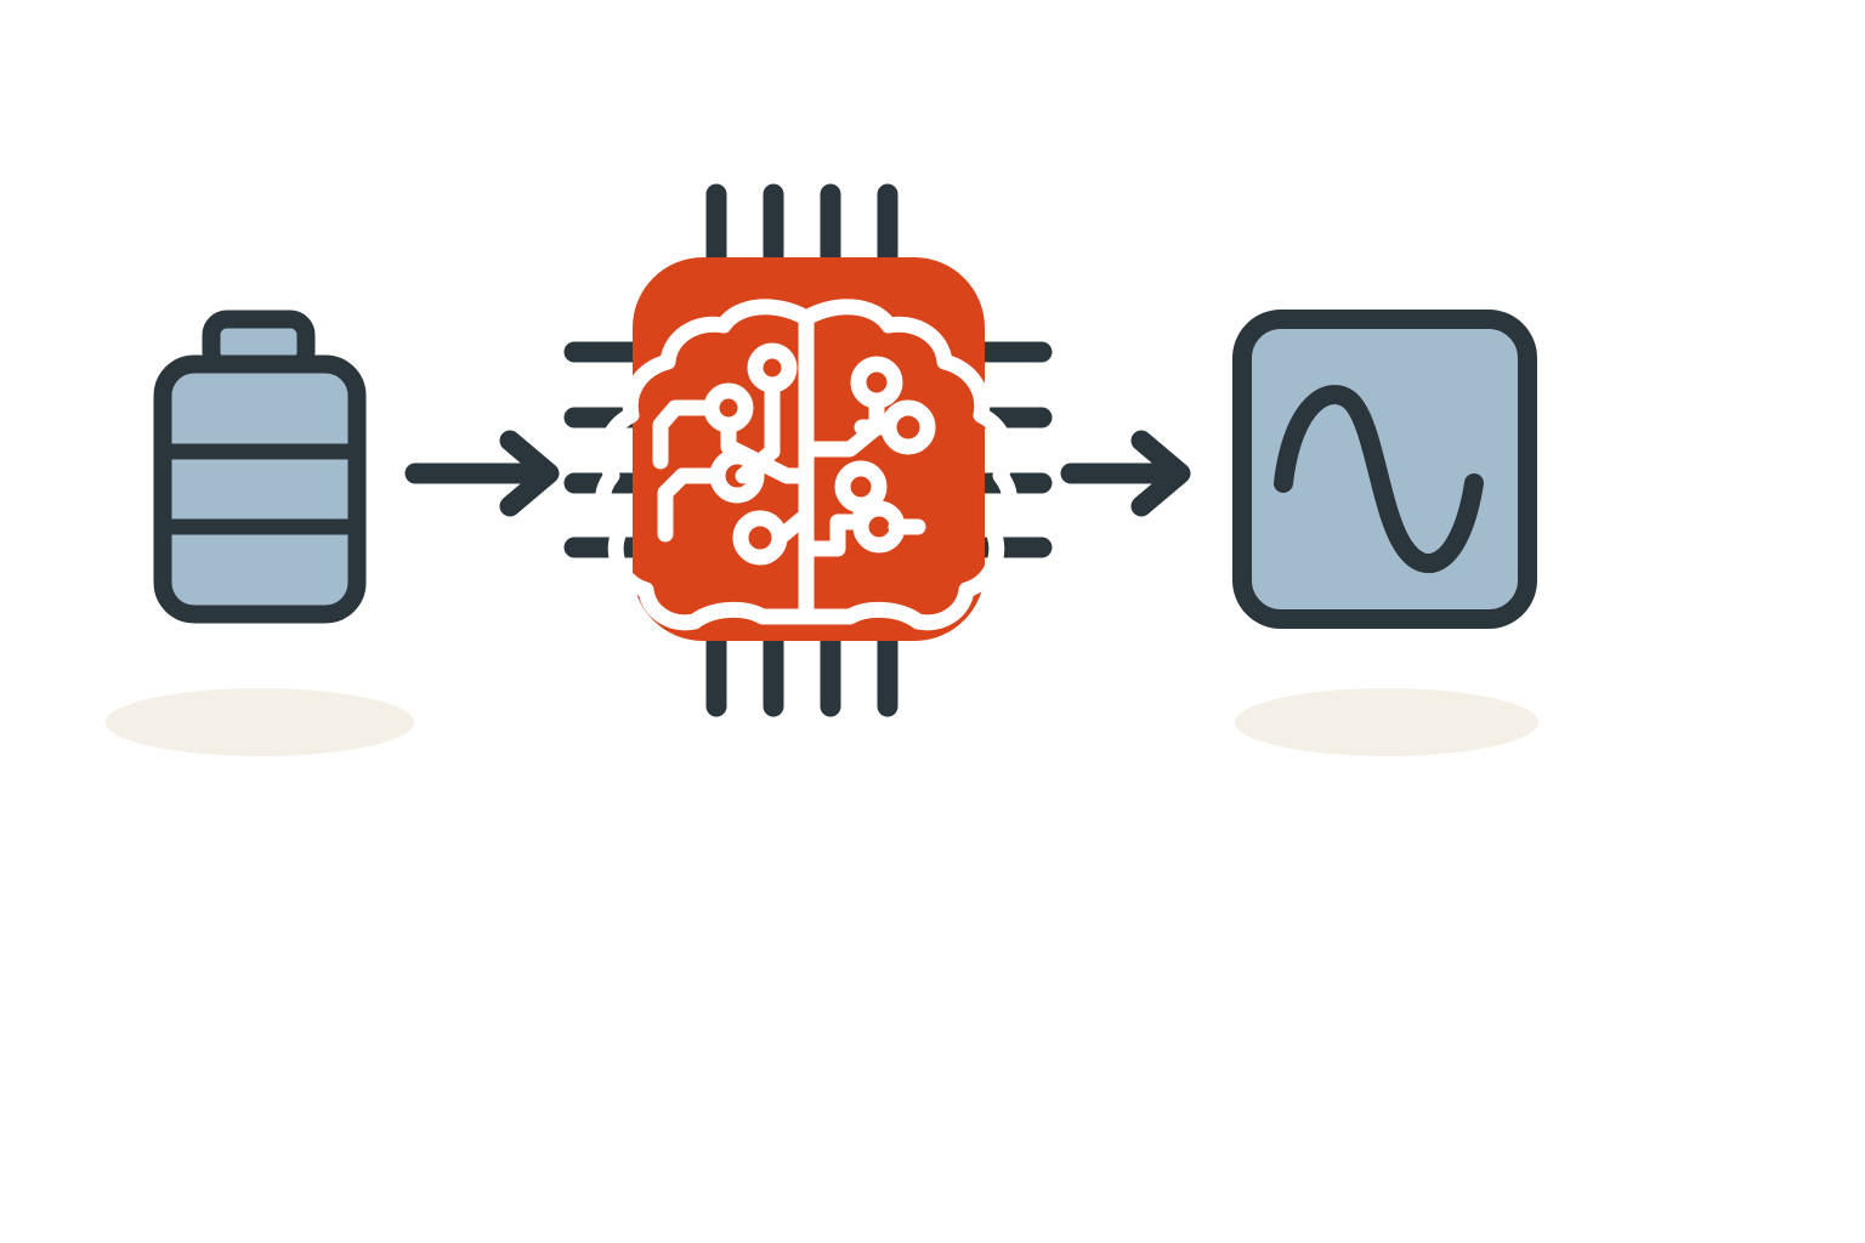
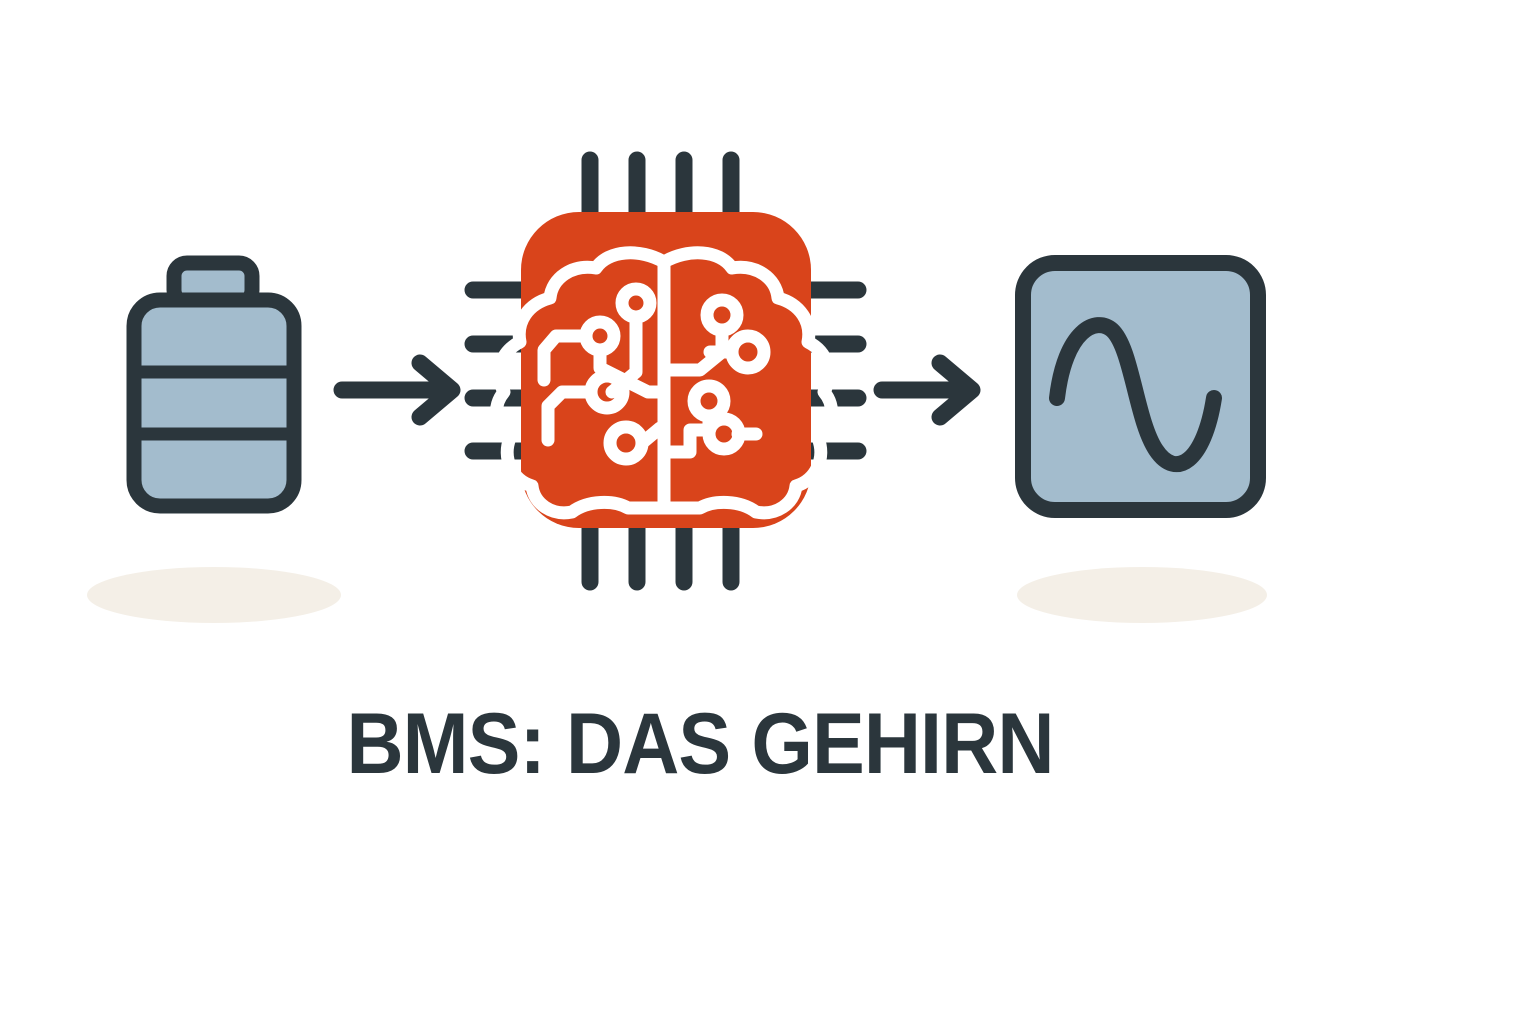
+ BMS: DAS GEHIRN
